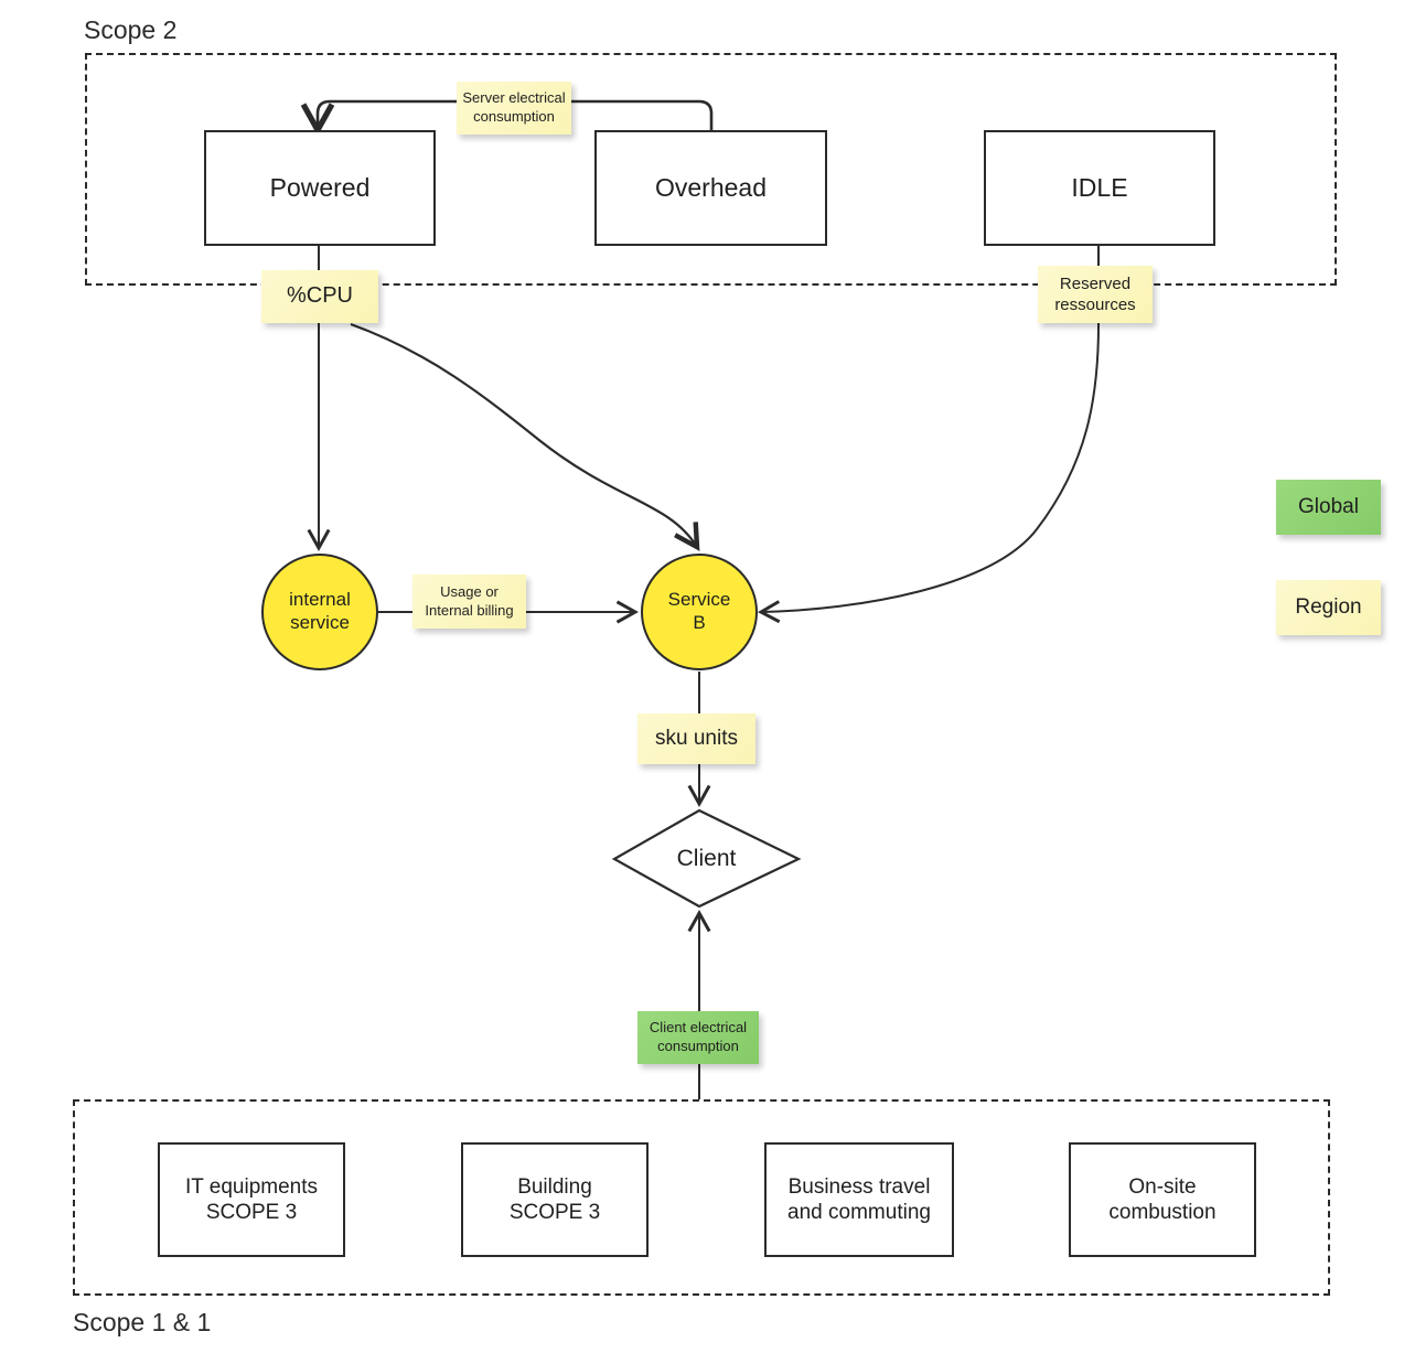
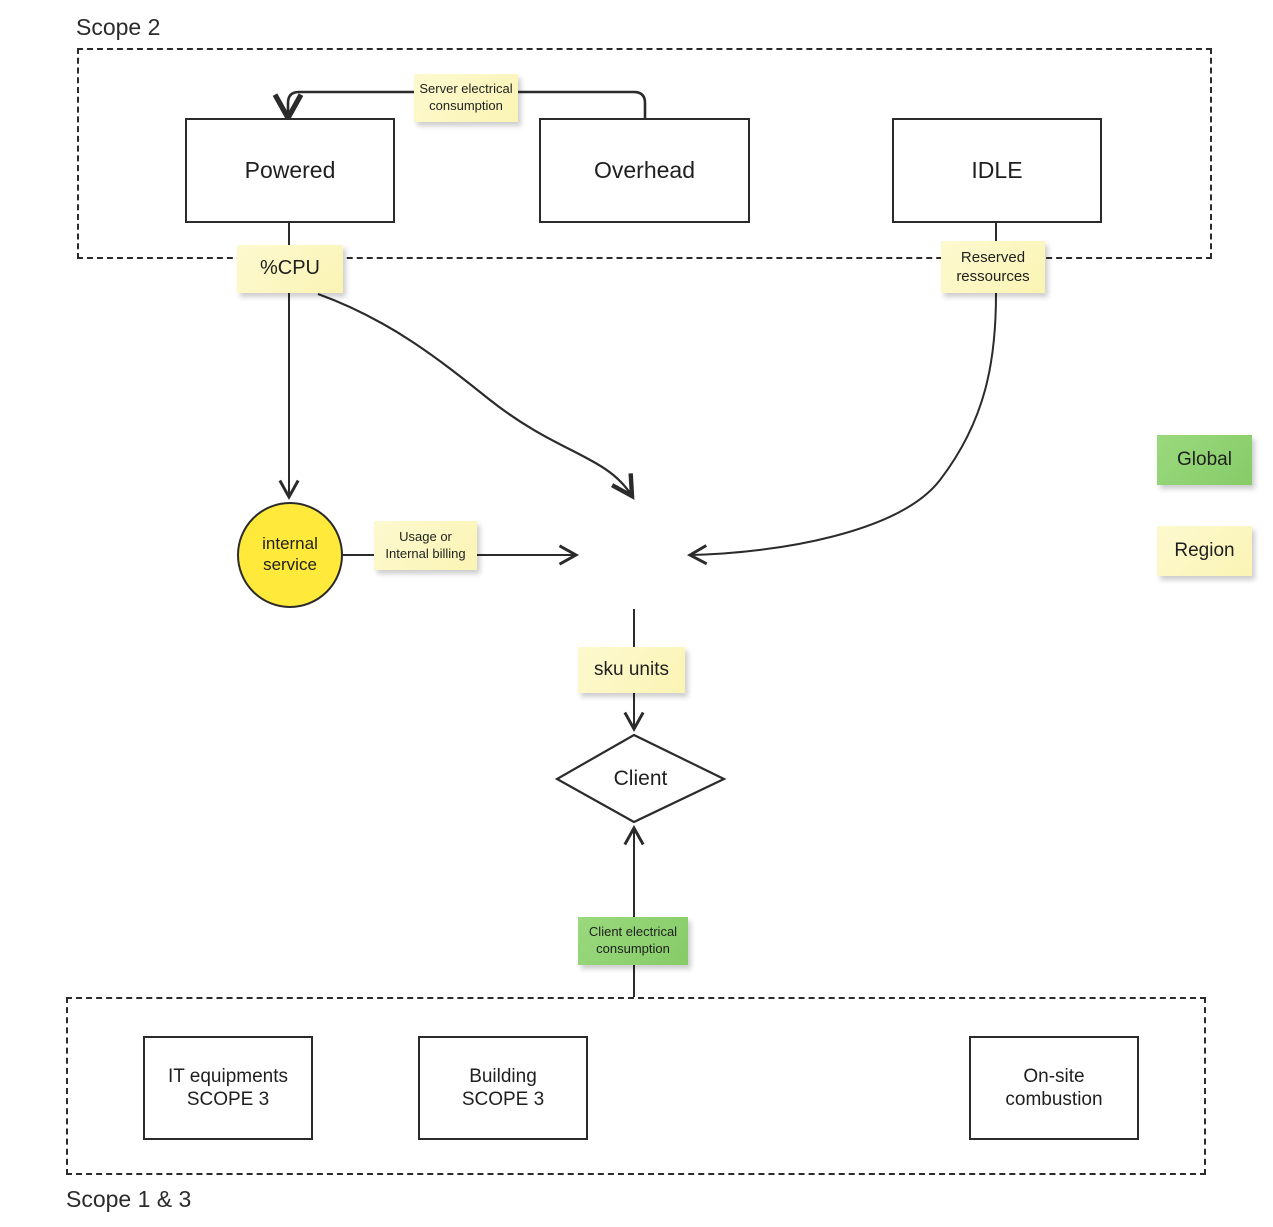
  Scope 2
  Powered
  Overhead
  IDLE
  Server electrical
  consumption
  %CPU
  Reserved
  ressources
  internal
  service
- Service
- B
  Usage or
  Internal billing
  sku units
  Client
  Client electrical
  consumption
  Global
  Region
- Scope 1 & 1
+ Scope 1 & 3
  IT equipments
  SCOPE 3
  Building
  SCOPE 3
- Business travel
- and commuting
  On-site
  combustion
